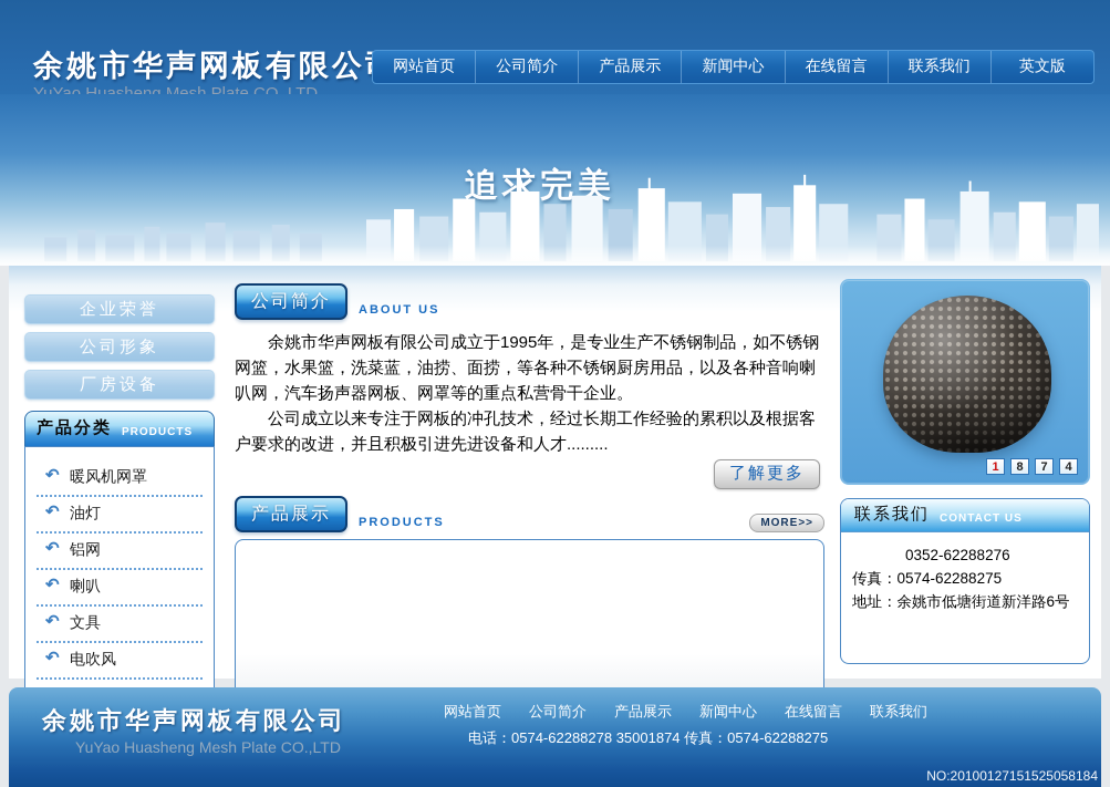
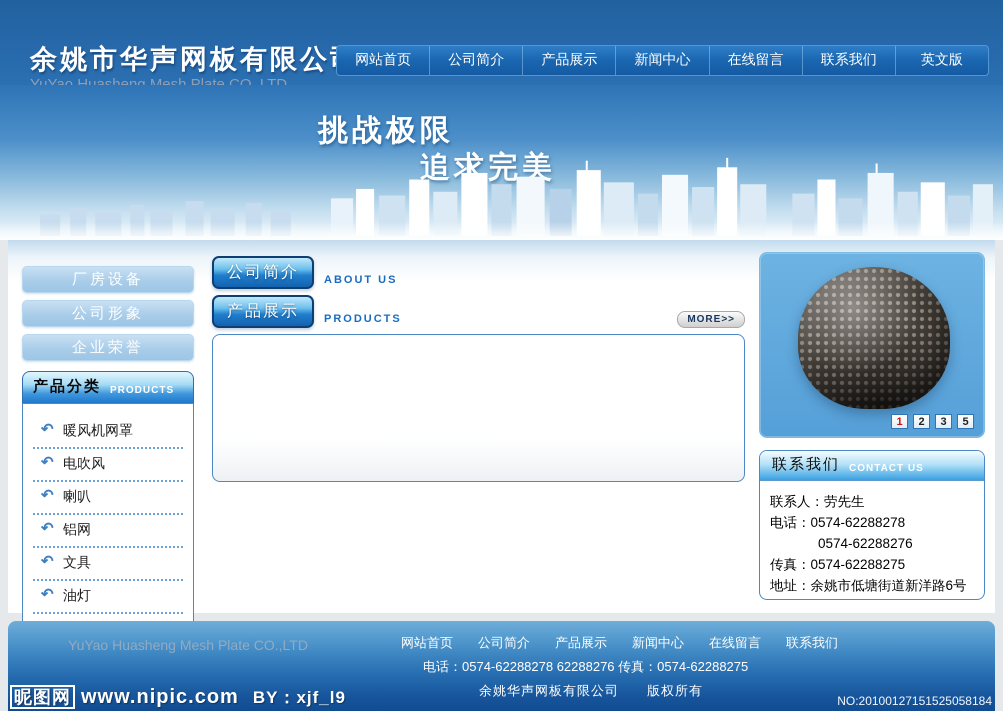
  余姚市华声网板有限公
  网站首页
  公司简介
  产品展示
  新闻中心
  在线留言
  联系我们
  英文版
+ 挑战极限
  追完美
- 企业荣誉
+ 厂房设备
  公司形象
- 厂房设备
+ 企业荣誉
  产品分类
  PRODUCTS
  ↶
  暖风机网罩
  ↶
- 油灯
+ 电吹风
  ↶
- 铝网
+ 喇叭
  ↶
- 喇叭
+ 铝网
  ↶
  文具
  ↶
- 电吹风
+ 油灯
  公司简介
  ABOUT US
- 余姚市华声网板有限公司成立于1995年，是专业生产不锈钢制品，如不锈钢网篮，水果篮，洗菜蓝，油捞、面捞，等各种不锈钢厨房用品，以及各种音响喇叭网，汽车扬声器网板、网罩等的重点私营骨干企业。
- 公司成立以来专注于网板的冲孔技术，经过长期工作经验的累积以及根据客户要求的改进，并且积极引进先进设备和人才.........
- 了解更多
  产品展示
  PRODUCTS
  MORE>>
  1
- 8
+ 2
- 7
+ 3
- 4
+ 5
  联系我们
  CONTACT US
+ 联系人：劳先生
+ 电话：0574-62288278
- 0352-62288276
+ 0574-62288276
  传真：0574-62288275
  地址：余姚市低塘街道新洋路6号
- 余姚市华声网板有限公司
  YuYao Huasheng Mesh Plate CO.,LTD
  网站首页
  公司简介
  产品展示
  新闻中心
  在线留言
  联系我们
- 电话：0574-62288278 35001874 传真：0574-62288275
+ 电话：0574-62288278 62288276 传真：0574-62288275
+ 余姚华声网板有限公司 版权所有
+ 昵图网 www.nipic.com BY：xjf_l9
  NO:20100127151525058184
